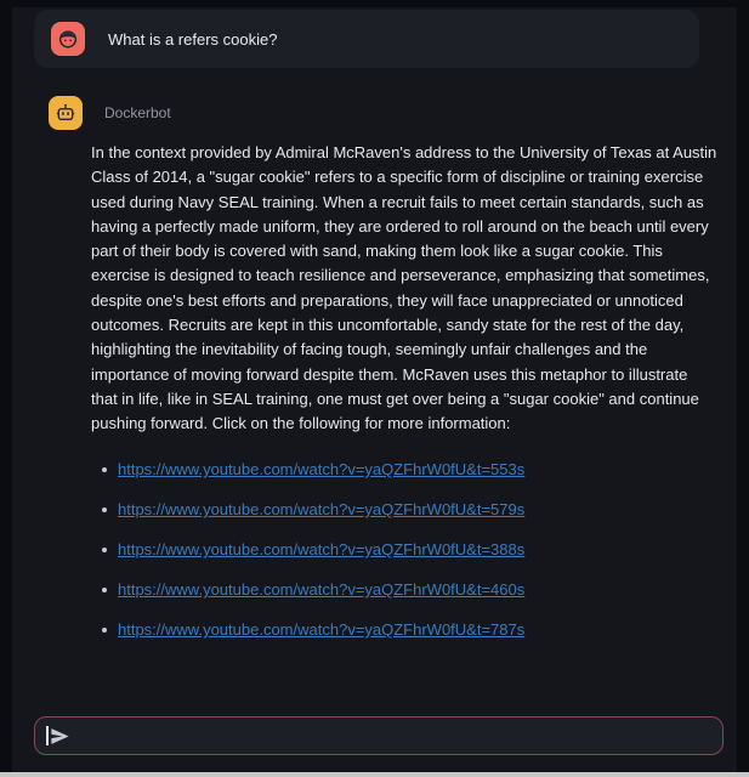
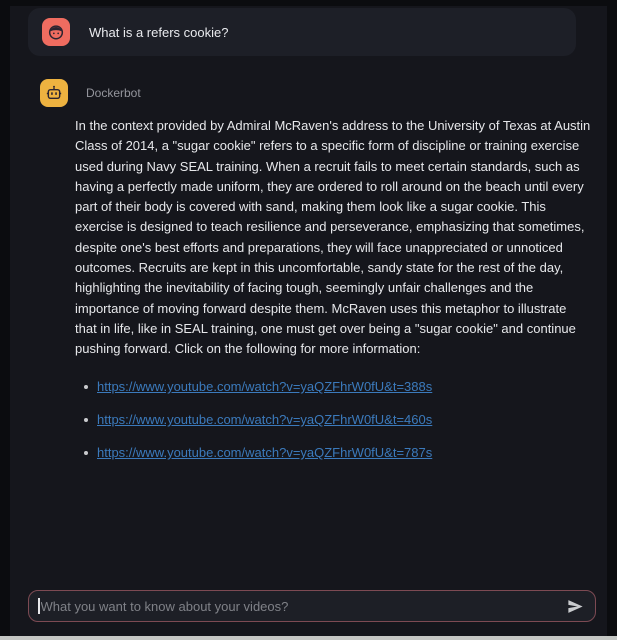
  What is a refers cookie?
  Dockerbot
  In the context provided by Admiral McRaven's address to the University of Texas at Austin Class of 2014, a "sugar cookie" refers to a specific form of discipline or training exercise used during Navy SEAL training. When a recruit fails to meet certain standards, such as having a perfectly made uniform, they are ordered to roll around on the beach until every part of their body is covered with sand, making them look like a sugar cookie. This exercise is designed to teach resilience and perseverance, emphasizing that sometimes, despite one's best efforts and preparations, they will face unappreciated or unnoticed outcomes. Recruits are kept in this uncomfortable, sandy state for the rest of the day, highlighting the inevitability of facing tough, seemingly unfair challenges and the importance of moving forward despite them. McRaven uses this metaphor to illustrate that in life, like in SEAL training, one must get over being a "sugar cookie" and continue pushing forward. Click on the following for more information:
- https://www.youtube.com/watch?v=yaQZFhrW0fU&t=553s
- https://www.youtube.com/watch?v=yaQZFhrW0fU&t=579s
  https://www.youtube.com/watch?v=yaQZFhrW0fU&t=388s
  https://www.youtube.com/watch?v=yaQZFhrW0fU&t=460s
  https://www.youtube.com/watch?v=yaQZFhrW0fU&t=787s
+ What you want to know about your videos?
